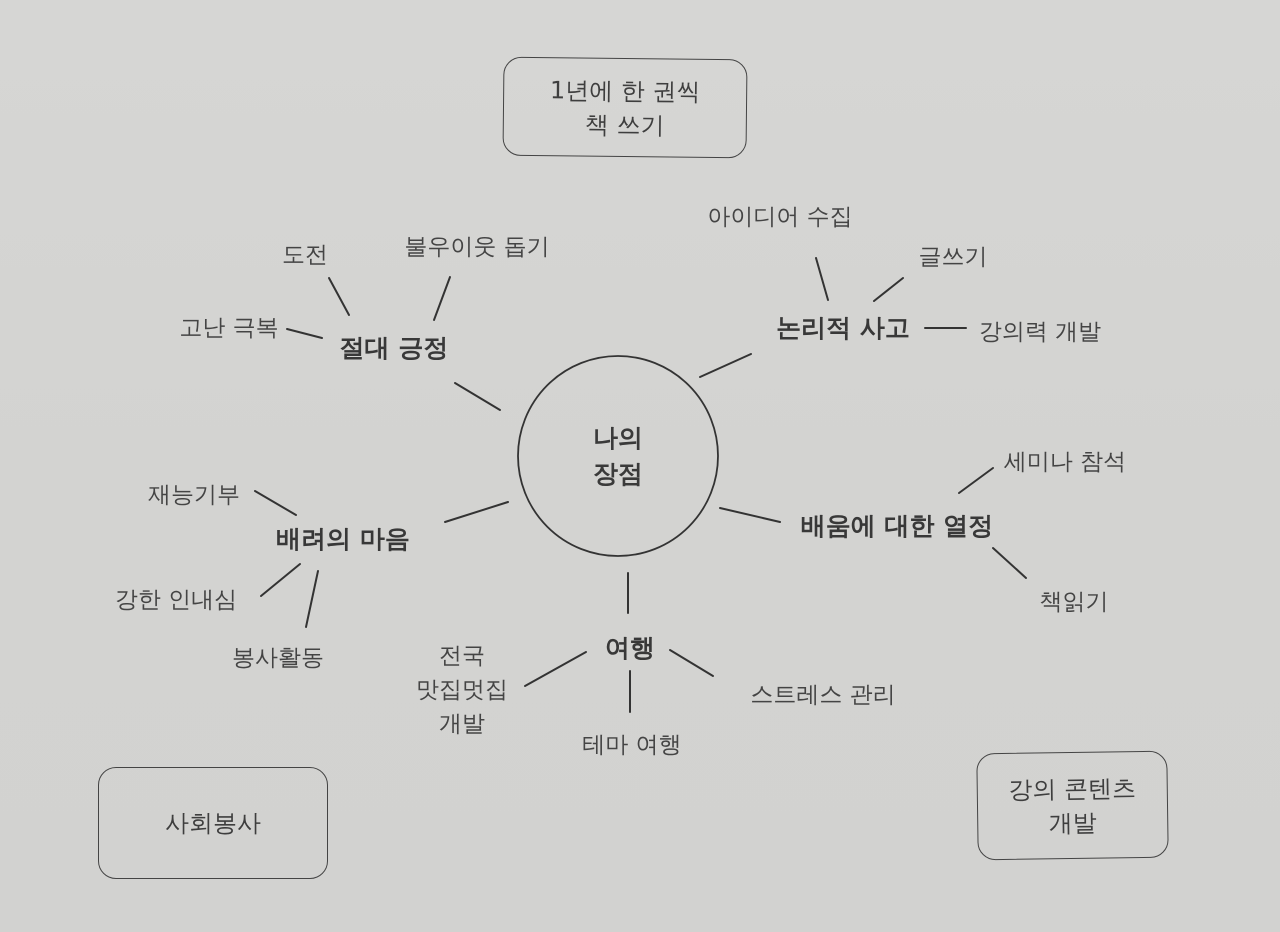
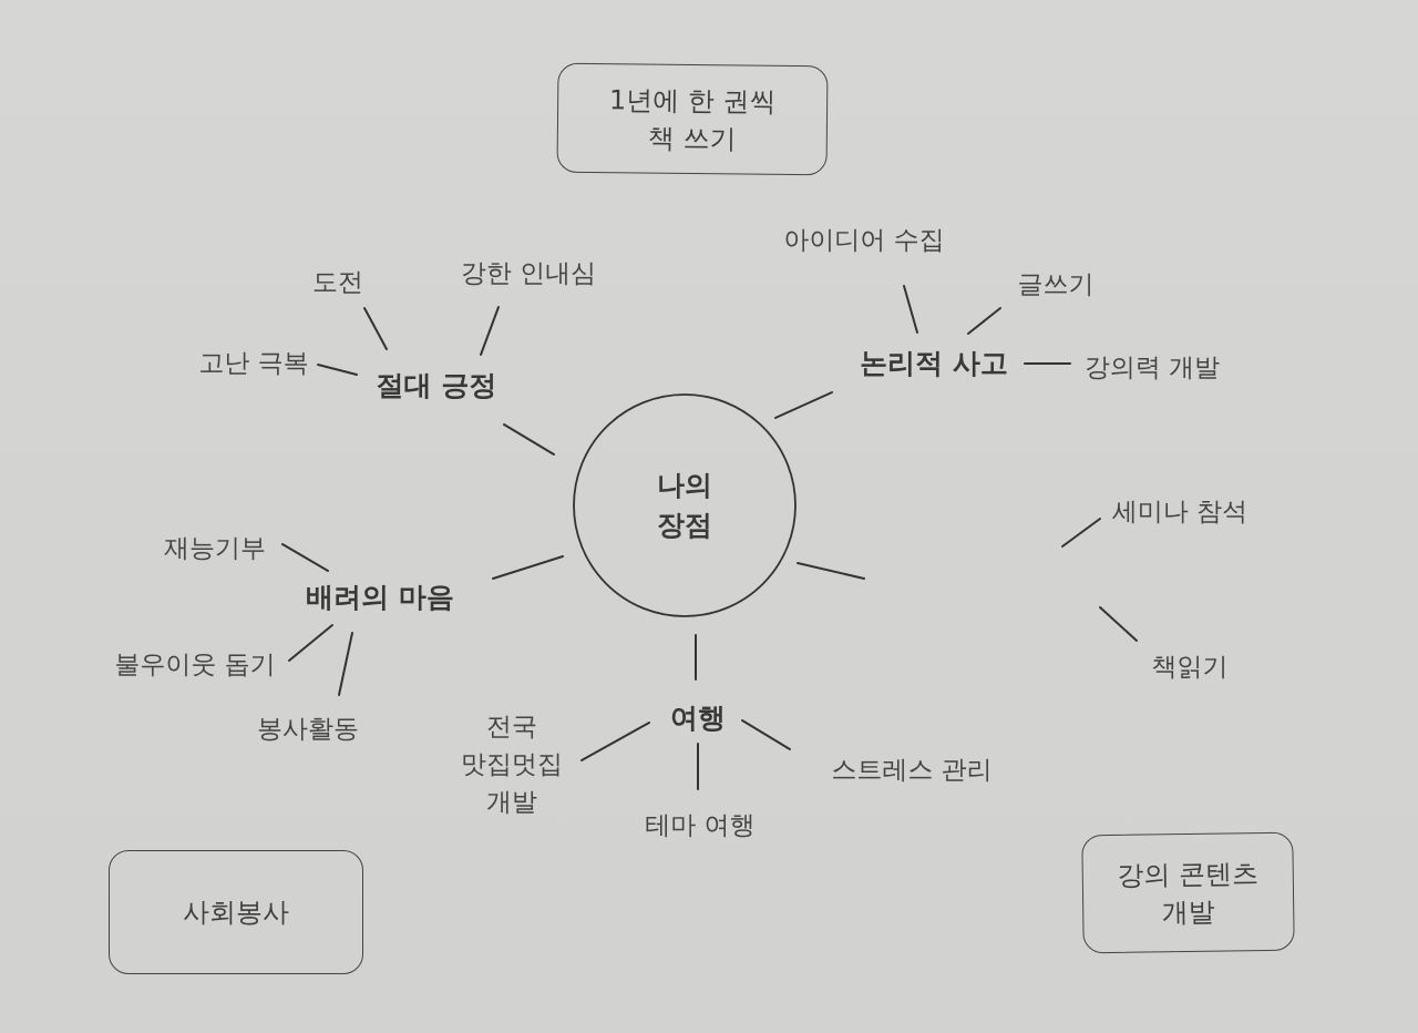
  나의
  장점
  절대 긍정
  도전
- 불우이웃 돕기
+ 강한 인내심
  고난 극복
  논리적 사고
  아이디어 수집
  글쓰기
  강의력 개발
  배려의 마음
  재능기부
- 강한 인내심
+ 불우이웃 돕기
  봉사활동
- 배움에 대한 열정
  세미나 참석
  책읽기
  여행
  전국
  맛집멋집
  개발
  테마 여행
  스트레스 관리
  1년에 한 권씩
  책 쓰기
  사회봉사
  강의 콘텐츠
  개발
